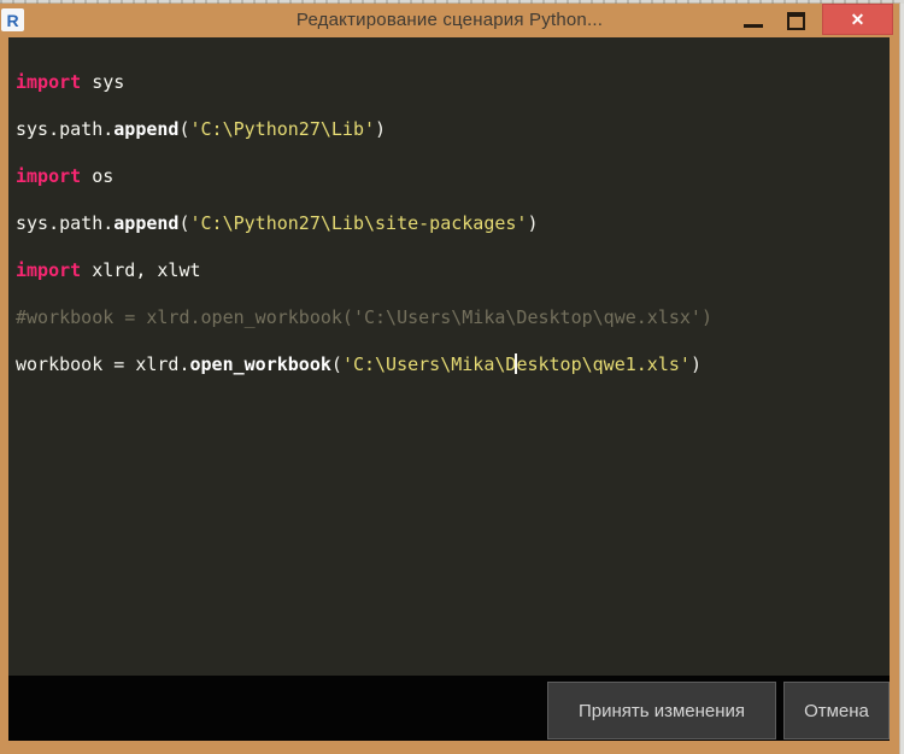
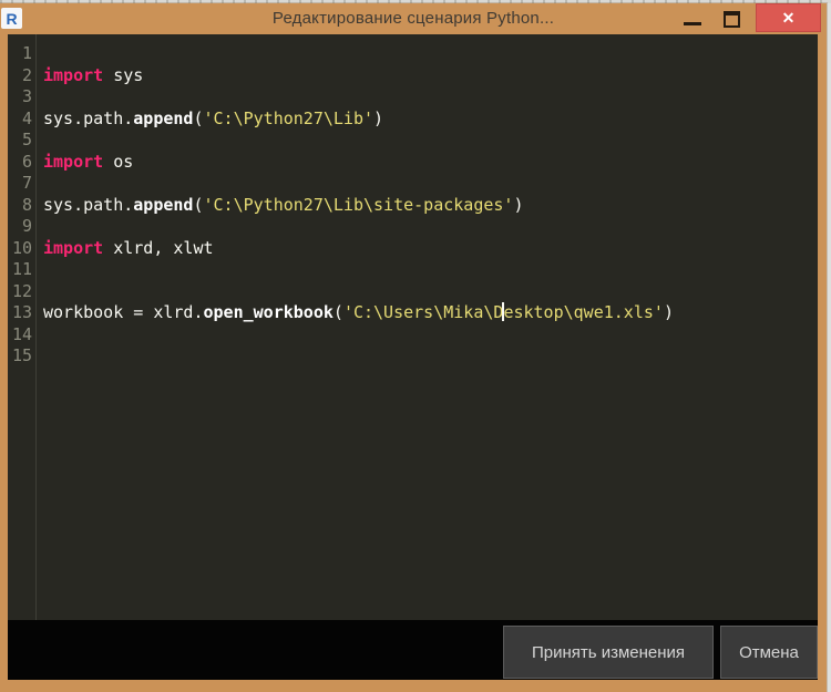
  R
  Редактирование сценария Python...
  ✕
+ 1
+ 2
+ 3
+ 4
+ 5
+ 6
+ 7
+ 8
+ 9
+ 10
+ 11
+ 12
+ 13
+ 14
+ 15
  import sys
  sys.path.append('C:\Python27\Lib')
  import os
  sys.path.append('C:\Python27\Lib\site-packages')
  import xlrd, xlwt
- #workbook = xlrd.open_workbook('C:\Users\Mika\Desktop\qwe.xlsx')
  workbook = xlrd.open_workbook('C:\Users\Mika\Desktop\qwe1.xls')
  Принять изменения
  Отмена
